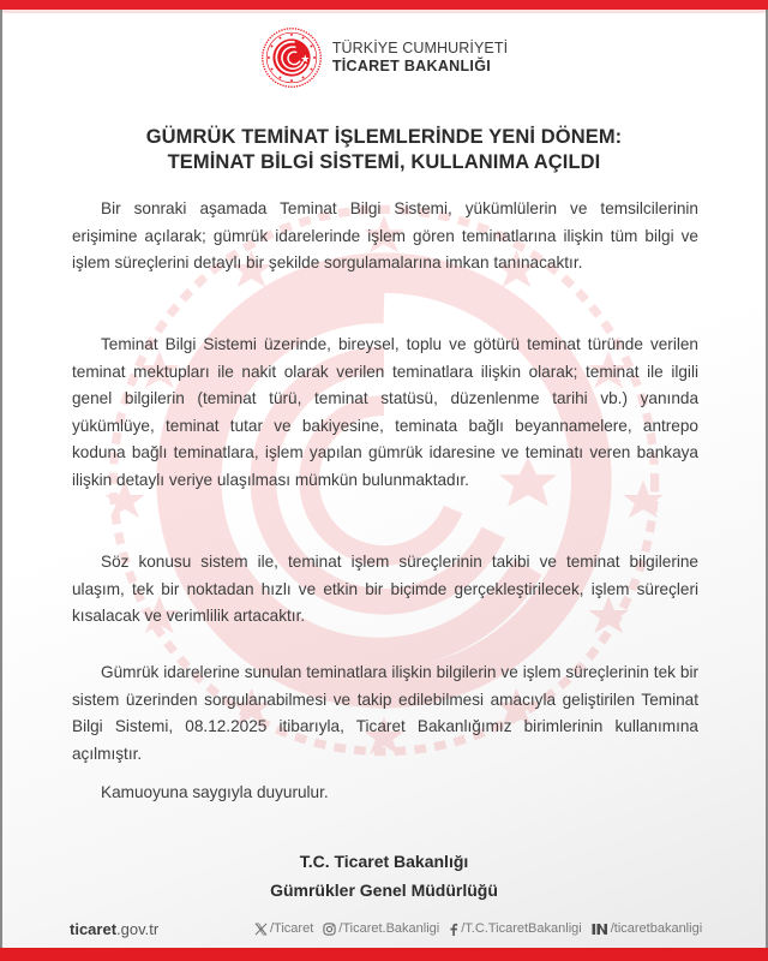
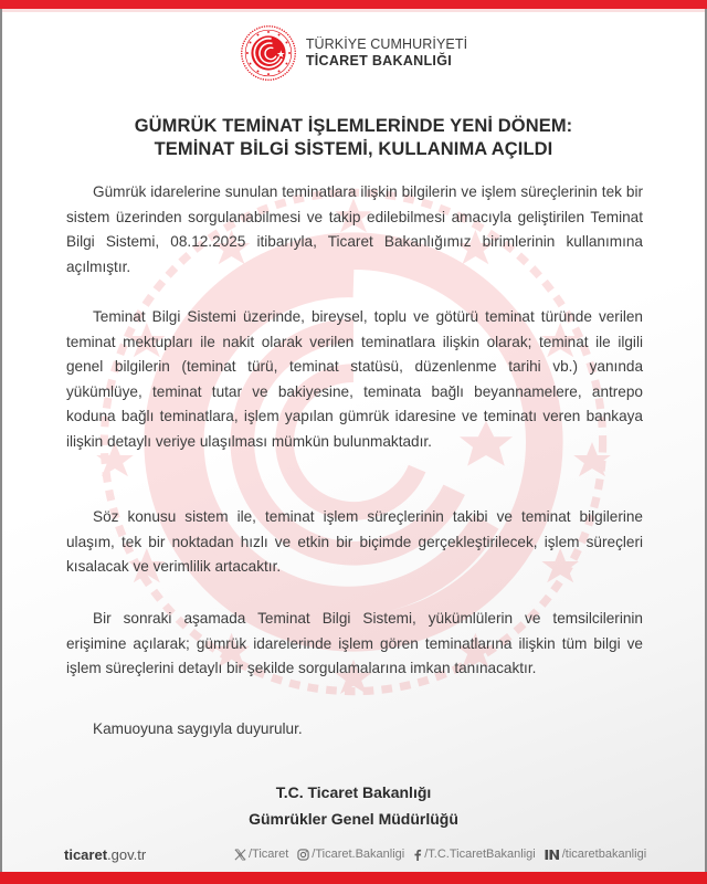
  TÜRKİYE CUMHURİYETİ
  TİCARET BAKANLIĞI
  GÜMRÜK TEMİNAT İŞLEMLERİNDE YENİ DÖNEM:
  TEMİNAT BİLGİ SİSTEMİ, KULLANIMA AÇILDI
- Bir sonraki aşamada Teminat Bilgi Sistemi, yükümlülerin ve temsilcilerinin erişimine açılarak; gümrük idarelerinde işlem gören teminatlarına ilişkin tüm bilgi ve işlem süreçlerini detaylı bir şekilde sorgulamalarına imkan tanınacaktır.
+ Gümrük idarelerine sunulan teminatlara ilişkin bilgilerin ve işlem süreçlerinin tek bir sistem üzerinden sorgulanabilmesi ve takip edilebilmesi amacıyla geliştirilen Teminat Bilgi Sistemi, 08.12.2025 itibarıyla, Ticaret Bakanlığımız birimlerinin kullanımına açılmıştır.
  Teminat Bilgi Sistemi üzerinde, bireysel, toplu ve götürü teminat türünde verilen teminat mektupları ile nakit olarak verilen teminatlara ilişkin olarak; teminat ile ilgili genel bilgilerin (teminat türü, teminat statüsü, düzenlenme tarihi vb.) yanında yükümlüye, teminat tutar ve bakiyesine, teminata bağlı beyannamelere, antrepo koduna bağlı teminatlara, işlem yapılan gümrük idaresine ve teminatı veren bankaya ilişkin detaylı veriye ulaşılması mümkün bulunmaktadır.
  Söz konusu sistem ile, teminat işlem süreçlerinin takibi ve teminat bilgilerine ulaşım, tek bir noktadan hızlı ve etkin bir biçimde gerçekleştirilecek, işlem süreçleri kısalacak ve verimlilik artacaktır.
- Gümrük idarelerine sunulan teminatlara ilişkin bilgilerin ve işlem süreçlerinin tek bir sistem üzerinden sorgulanabilmesi ve takip edilebilmesi amacıyla geliştirilen Teminat Bilgi Sistemi, 08.12.2025 itibarıyla, Ticaret Bakanlığımız birimlerinin kullanımına açılmıştır.
+ Bir sonraki aşamada Teminat Bilgi Sistemi, yükümlülerin ve temsilcilerinin erişimine açılarak; gümrük idarelerinde işlem gören teminatlarına ilişkin tüm bilgi ve işlem süreçlerini detaylı bir şekilde sorgulamalarına imkan tanınacaktır.
  Kamuoyuna saygıyla duyurulur.
  T.C. Ticaret Bakanlığı
  Gümrükler Genel Müdürlüğü
  ticaret.gov.tr
  /Ticaret
  /Ticaret.Bakanligi
  /T.C.TicaretBakanligi
  /ticaretbakanligi
